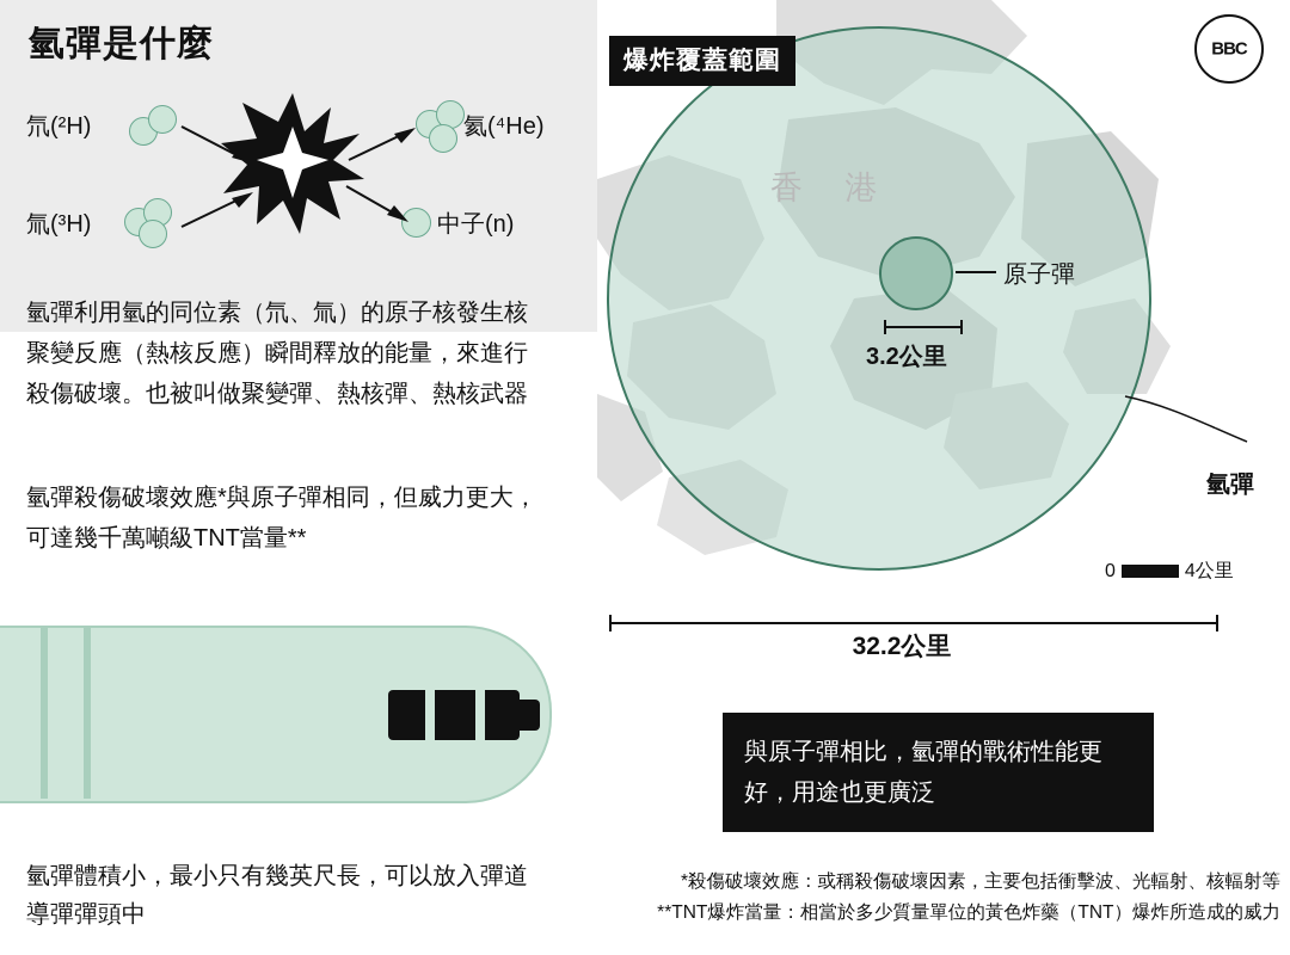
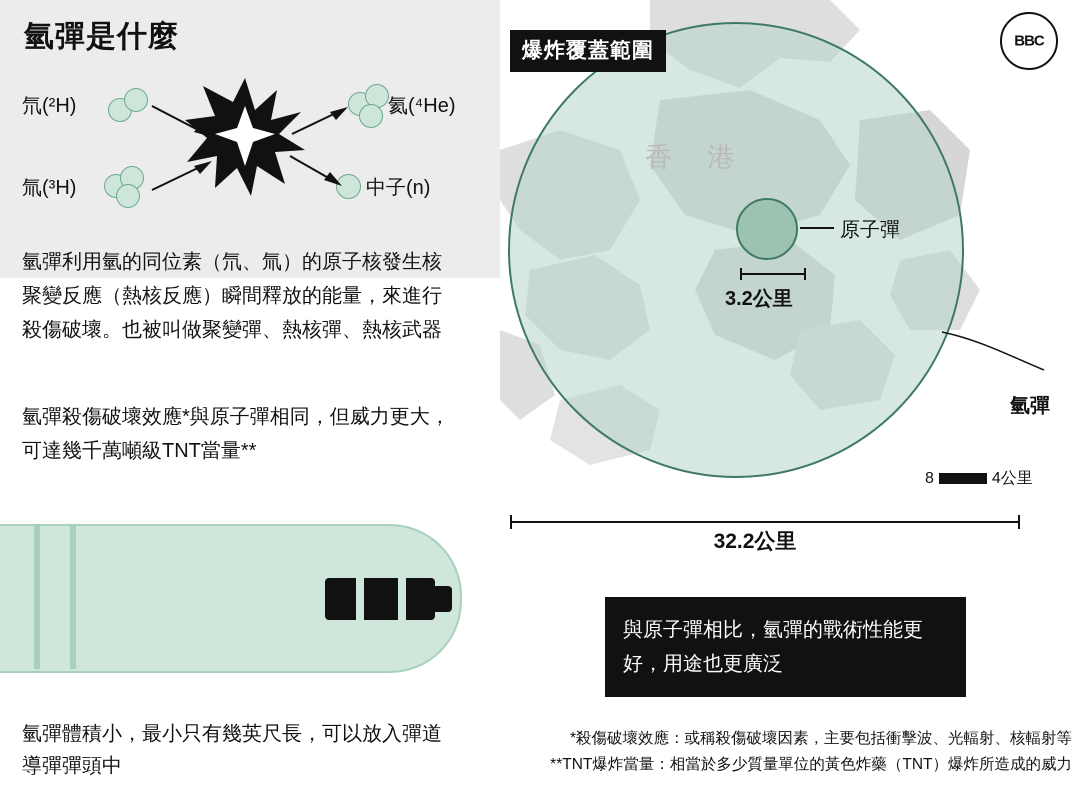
  氫彈是什麼
  氘(²H)
  氚(³H)
  氦(⁴He)
  中子(n)
  氫彈利用氫的同位素（氘、氚）的原子核發生核聚變反應（熱核反應）瞬間釋放的能量，來進行殺傷破壞。也被叫做聚變彈、熱核彈、熱核武器
  氫彈殺傷破壞效應*與原子彈相同，但威力更大，可達幾千萬噸級TNT當量**
  氫彈體積小，最小只有幾英尺長，可以放入彈道導彈彈頭中
  香 港
  原子彈
  3.2公里
  氫彈
- 0
+ 8
  4公里
  爆炸覆蓋範圍
  32.2公里
  與原子彈相比，氫彈的戰術性能更好，用途也更廣泛
  *殺傷破壞效應：或稱殺傷破壞因素，主要包括衝擊波、光輻射、核輻射等
  **TNT爆炸當量：相當於多少質量單位的黃色炸藥（TNT）爆炸所造成的威力
  BBC
